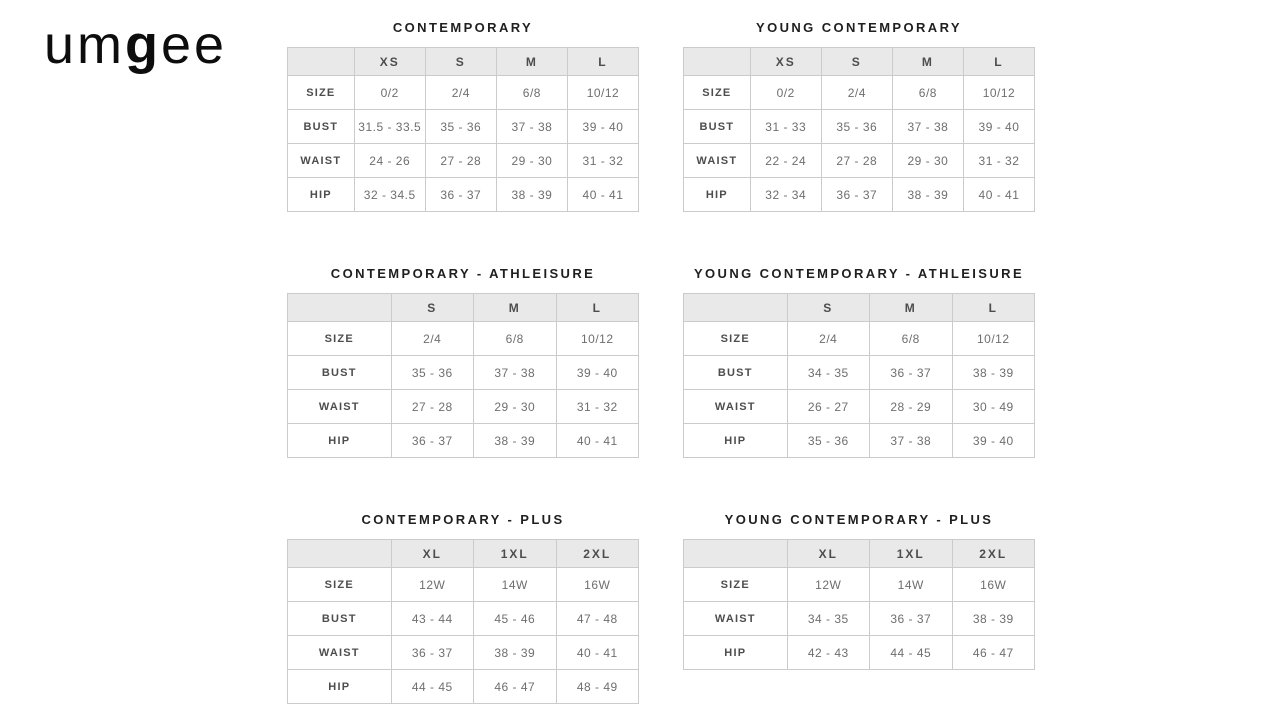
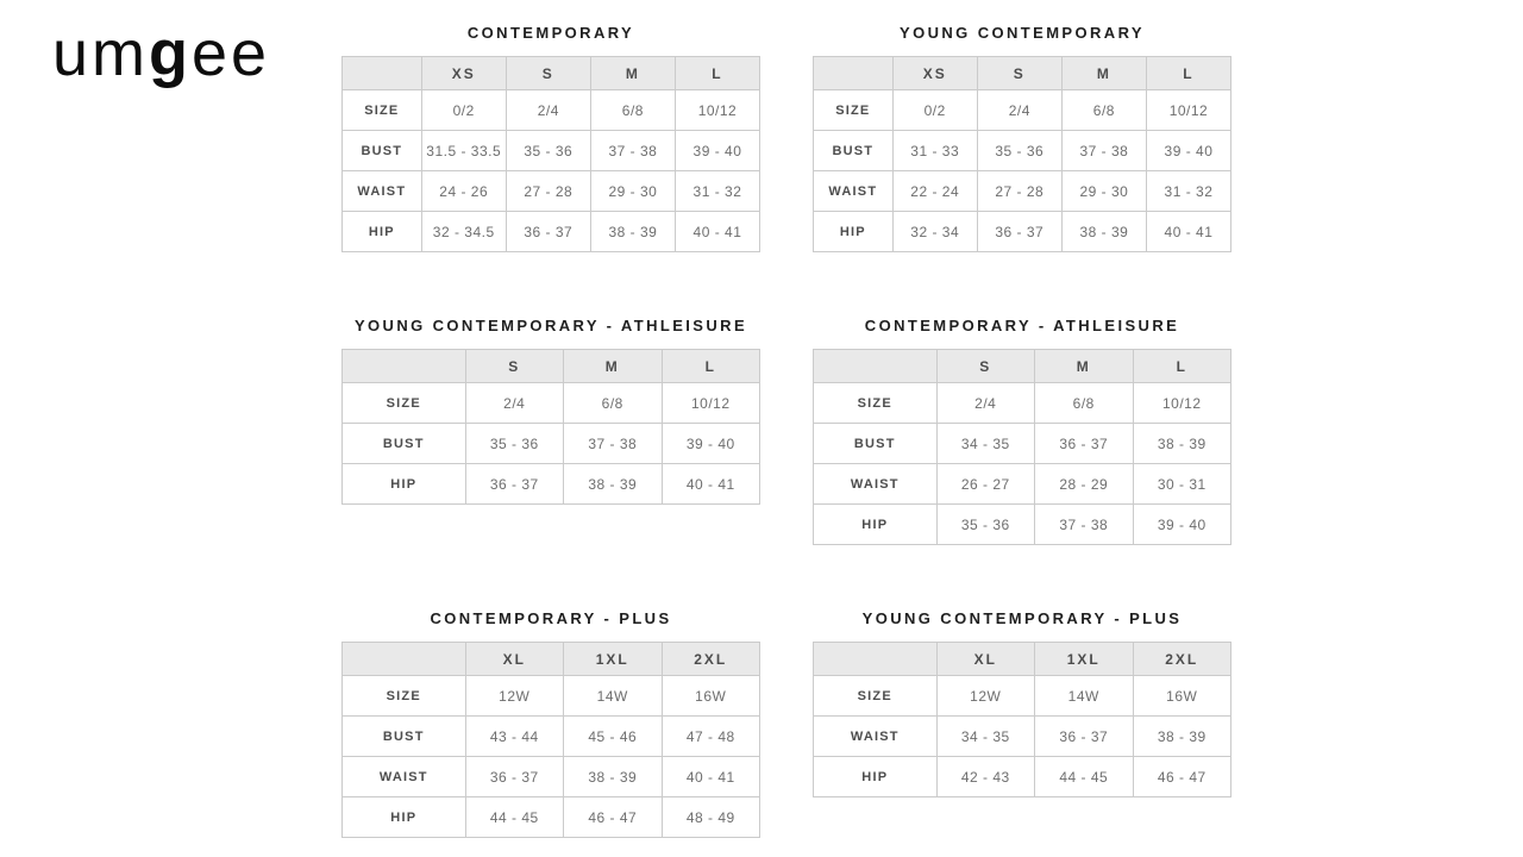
  umgee
  CONTEMPORARY
  	XS	S	M	L
  SIZE	0/2	2/4	6/8	10/12
  BUST	31.5 - 33.5	35 - 36	37 - 38	39 - 40
  WAIST	24 - 26	27 - 28	29 - 30	31 - 32
  HIP	32 - 34.5	36 - 37	38 - 39	40 - 41
  YOUNG CONTEMPORARY
  	XS	S	M	L
  SIZE	0/2	2/4	6/8	10/12
  BUST	31 - 33	35 - 36	37 - 38	39 - 40
  WAIST	22 - 24	27 - 28	29 - 30	31 - 32
  HIP	32 - 34	36 - 37	38 - 39	40 - 41
- CONTEMPORARY - ATHLEISURE
+ YOUNG CONTEMPORARY - ATHLEISURE
  	S	M	L
  SIZE	2/4	6/8	10/12
  BUST	35 - 36	37 - 38	39 - 40
- WAIST	27 - 28	29 - 30	31 - 32
  HIP	36 - 37	38 - 39	40 - 41
- YOUNG CONTEMPORARY - ATHLEISURE
+ CONTEMPORARY - ATHLEISURE
  	S	M	L
  SIZE	2/4	6/8	10/12
  BUST	34 - 35	36 - 37	38 - 39
- WAIST	26 - 27	28 - 29	30 - 49
+ WAIST	26 - 27	28 - 29	30 - 31
  HIP	35 - 36	37 - 38	39 - 40
  CONTEMPORARY - PLUS
  	XL	1XL	2XL
  SIZE	12W	14W	16W
  BUST	43 - 44	45 - 46	47 - 48
  WAIST	36 - 37	38 - 39	40 - 41
  HIP	44 - 45	46 - 47	48 - 49
  YOUNG CONTEMPORARY - PLUS
  	XL	1XL	2XL
  SIZE	12W	14W	16W
  WAIST	34 - 35	36 - 37	38 - 39
  HIP	42 - 43	44 - 45	46 - 47
